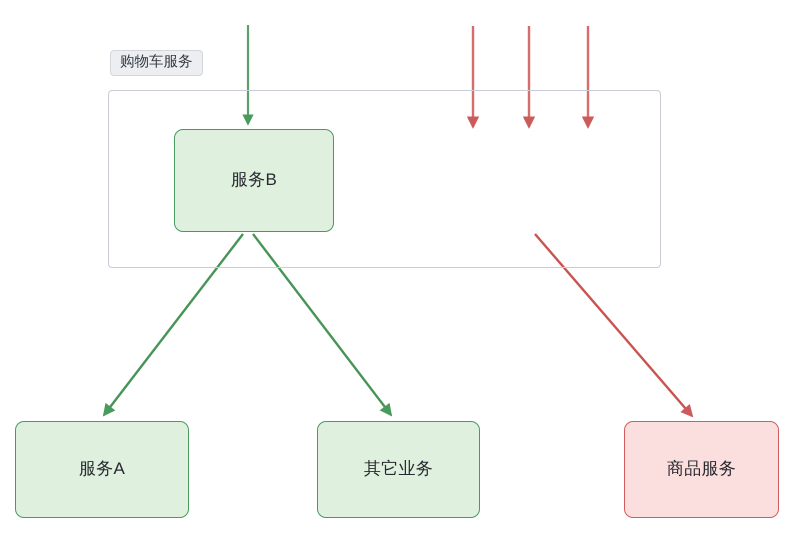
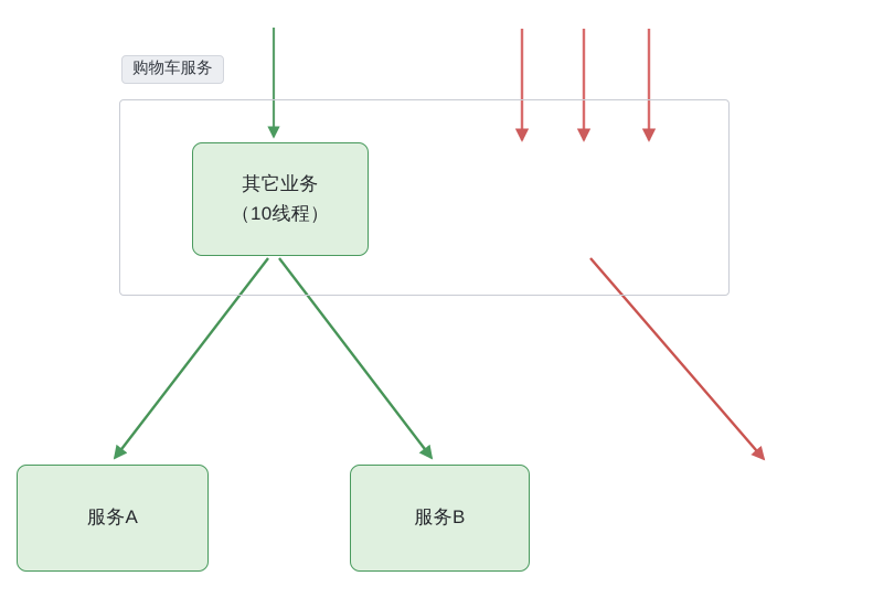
  购物车服务
- 服务B
+ 其它业务
+ （10线程）
  服务A
- 其它业务
+ 服务B
- 商品服务
